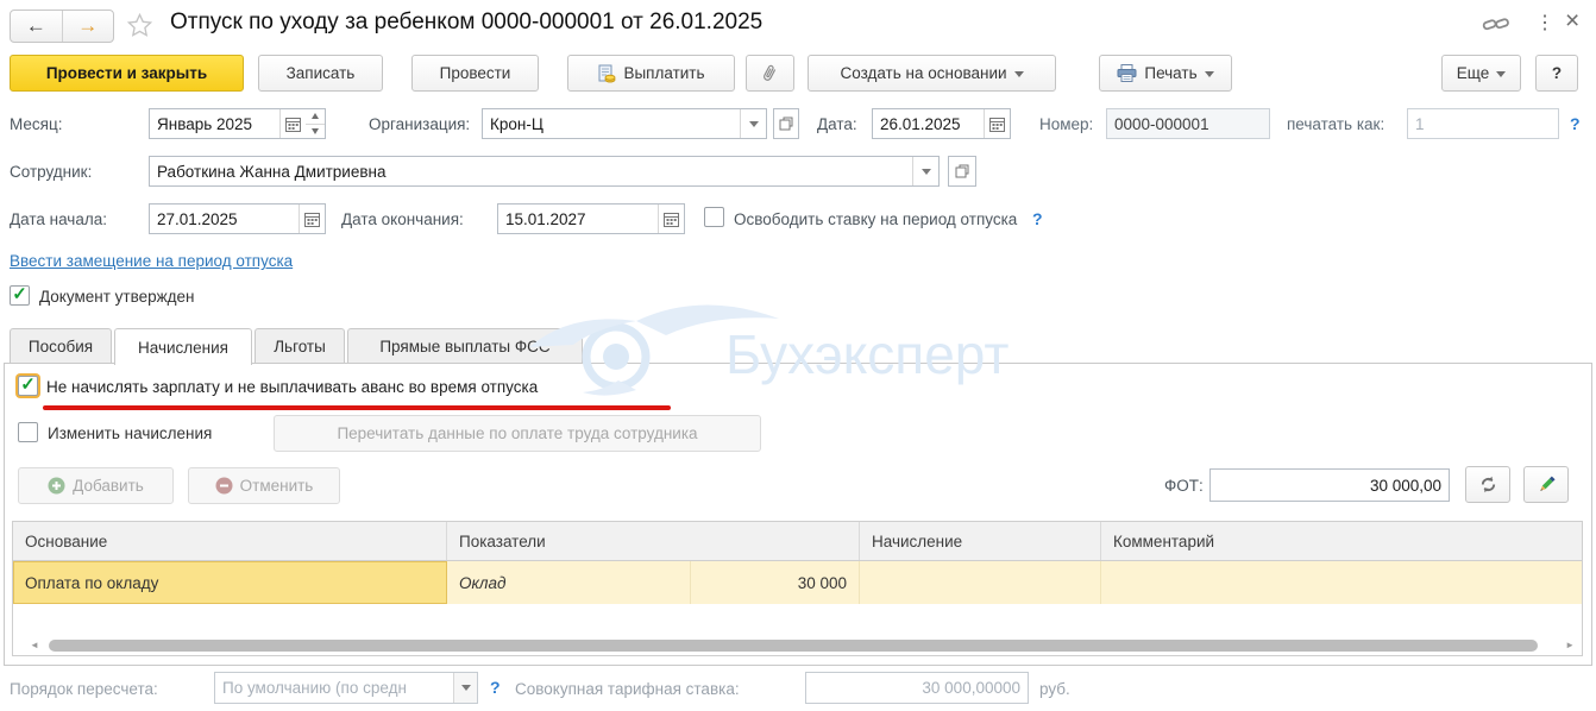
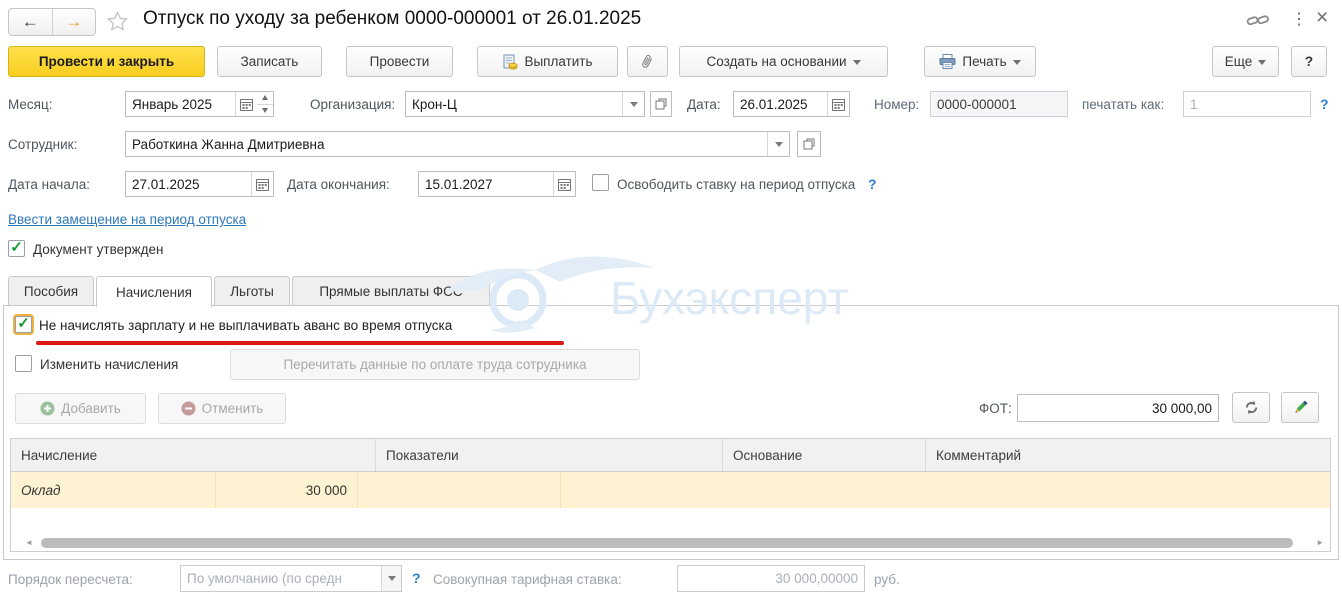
  ←
  →
  Отпуск по уходу за ребенком 0000-000001 от 26.01.2025
  ⋮
  ×
  Провести и закрыть
  Записать
  Провести
  Выплатить
  Создать на основании
  Печать
  Еще
  ?
  Месяц:
  Январь 2025
  Организация:
  Крон-Ц
  Дата:
  26.01.2025
  Номер:
  0000-000001
  печатать как:
  1
  ?
  Сотрудник:
  Работкина Жанна Дмитриевна
  Дата начала:
  27.01.2025
  Дата окончания:
  15.01.2027
  Освободить ставку на период отпуска
  ?
  Ввести замещение на период отпуска
  ✓
  Документ утвержден
  Пособия
  Начисления
  Льготы
  Прямые выплаты Ф
  Бухэксперт
  ✓
  Не начислять зарплату и не выплачивать аванс во время отпуска
  Изменить начисления
  Перечитать данные по оплате труда сотрудника
  Добавить
  Отменить
  ФОТ:
  30 000,00
- Основание
+ Начисление
  Показатели
- Начисление
+ Основание
  Комментарий
- Оплата по окладу
  Оклад
  30 000
  ◄
  ►
  Порядок пересчета:
  По умолчанию (по средн
  ?
  Совокупная тарифная ставка:
  30 000,00000
  руб.
